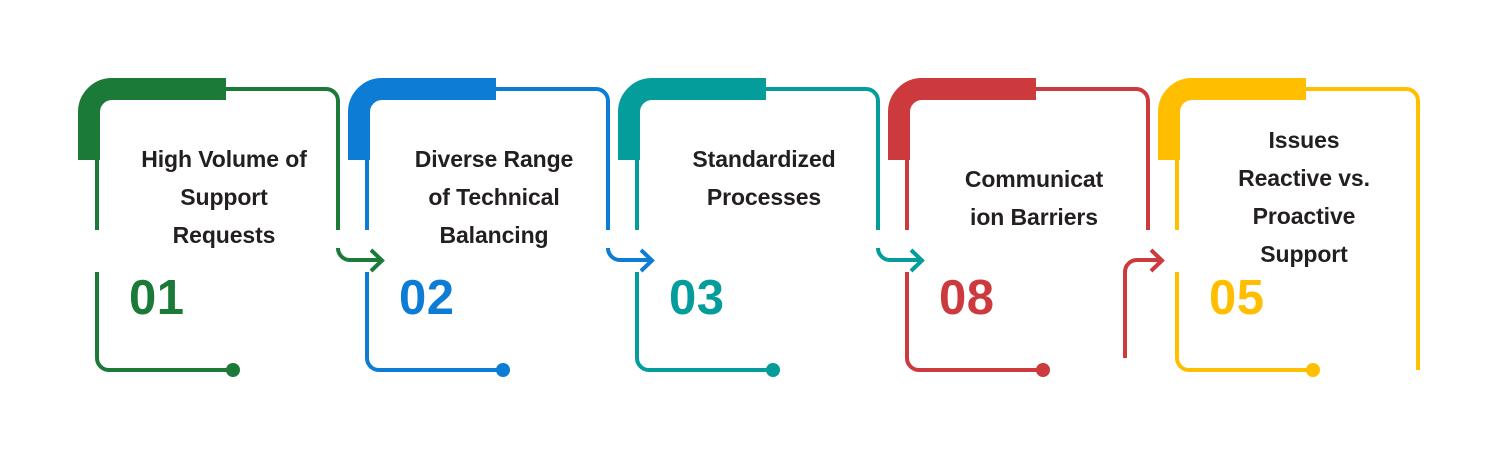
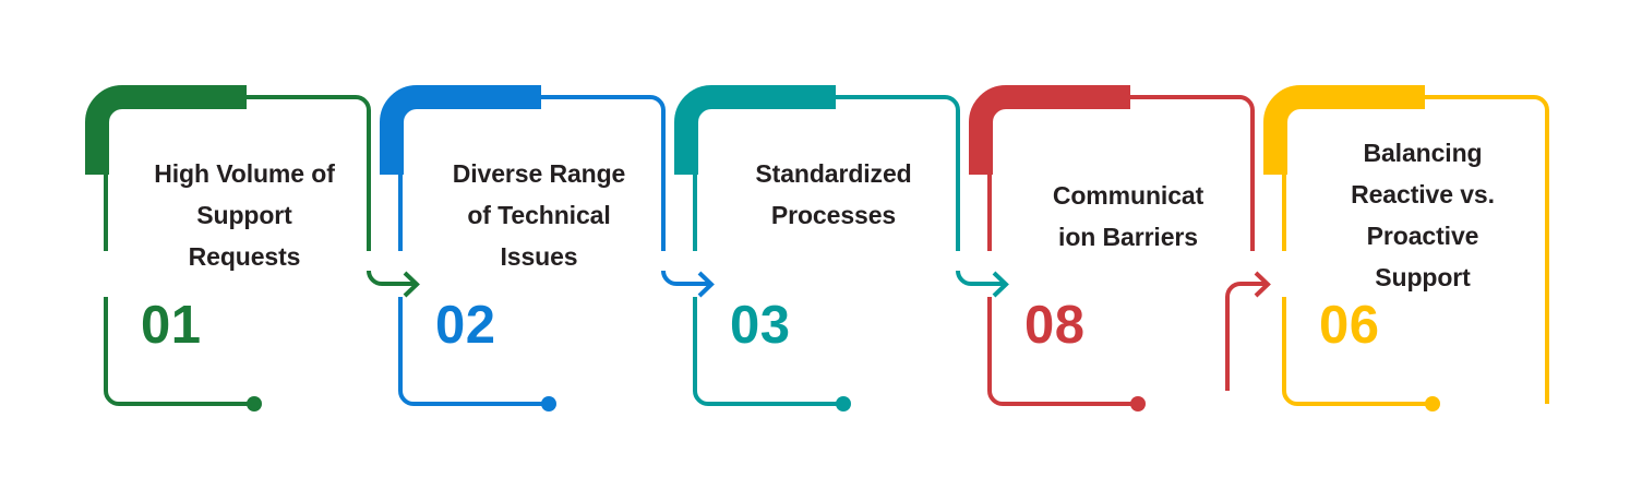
  High Volume of
  Support
  Requests
  01
  Diverse Range
  of Technical
- Balancing
+ Issues
  02
  Standardized
  Processes
  03
  Communicat
  ion Barriers
  08
- Issues
+ Balancing
  Reactive vs.
  Proactive
  Support
- 05
+ 06
